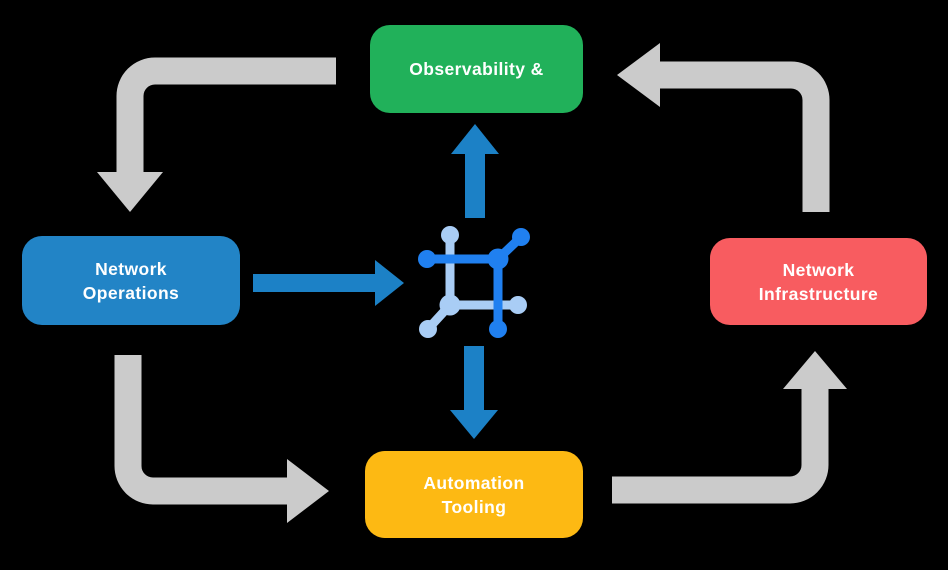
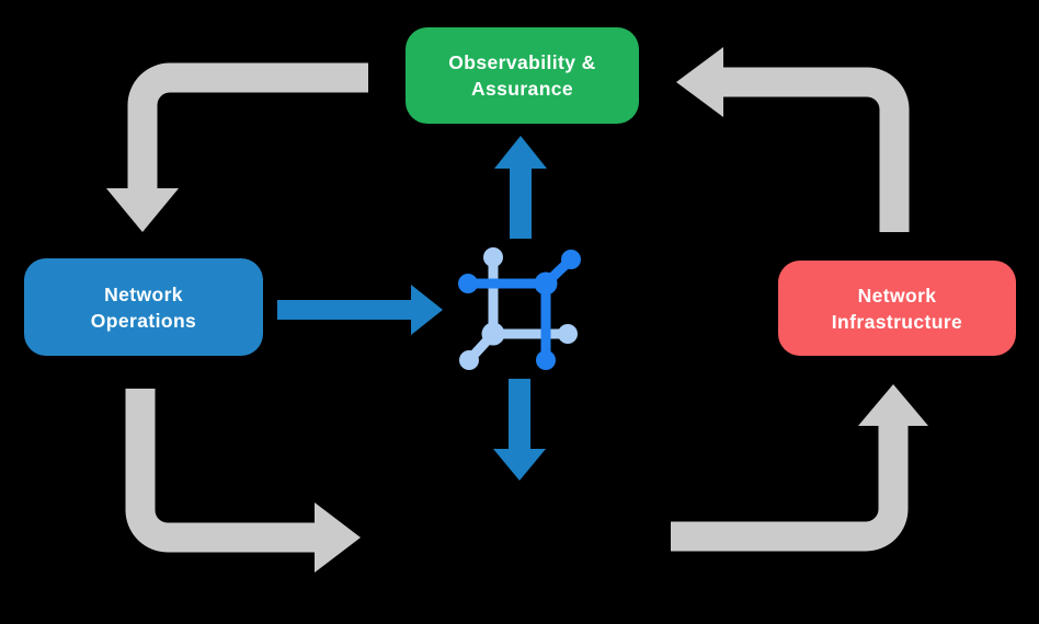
  Observability &
+ Assurance
  Network
  Operations
  Network
  Infrastructure
- Automation
- Tooling
